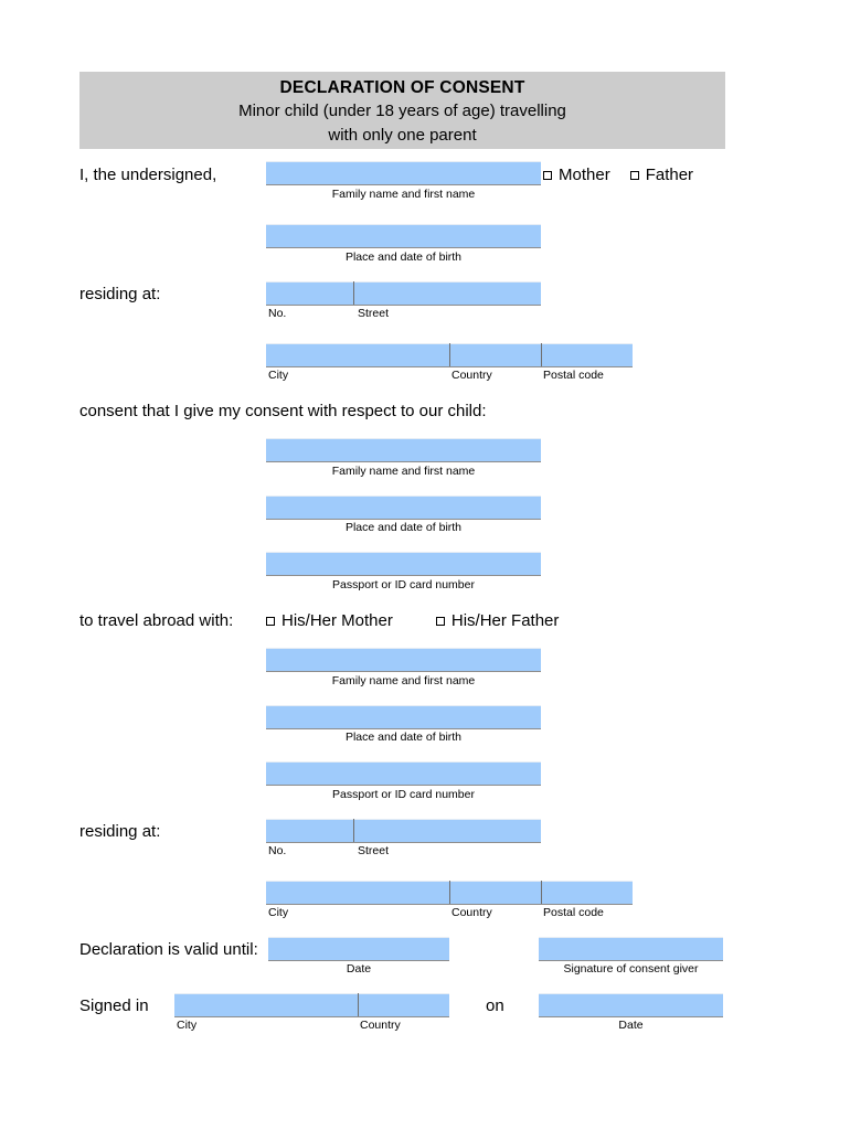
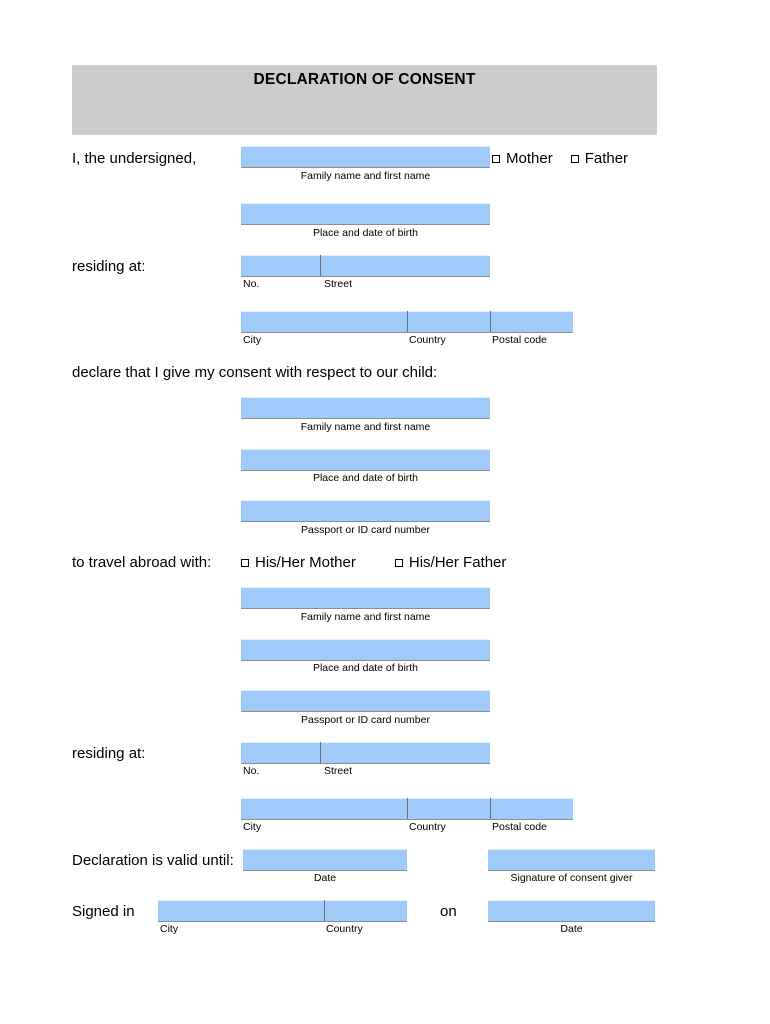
  DECLARATION OF CONSENT
- Minor child (under 18 years of age) travelling
- with only one parent
  I, the undersigned,
  Family name and first name
  Mother
  Father
  Place and date of birth
  residing at:
  No.
  Street
  City
  Country
  Postal code
- consent that I give my consent with respect to our child:
+ declare that I give my consent with respect to our child:
  Family name and first name
  Place and date of birth
  Passport or ID card number
  to travel abroad with:
  His/Her Mother
  His/Her Father
  Family name and first name
  Place and date of birth
  Passport or ID card number
  residing at:
  No.
  Street
  City
  Country
  Postal code
  Declaration is valid until:
  Date
  Signature of consent giver
  Signed in
  City
  Country
  on
  Date
